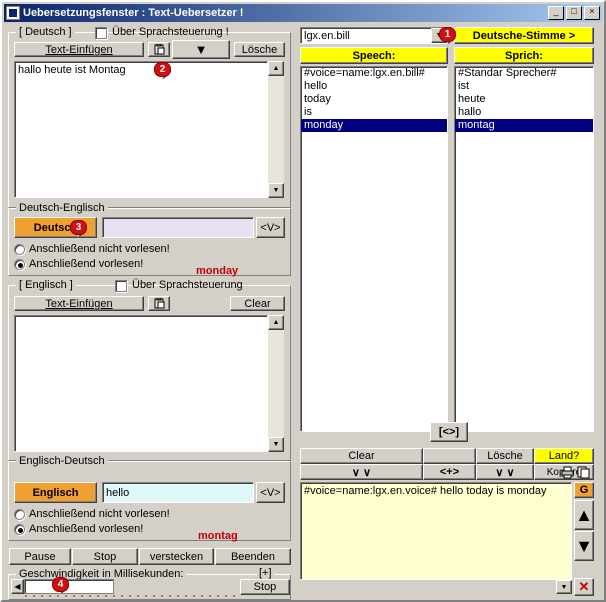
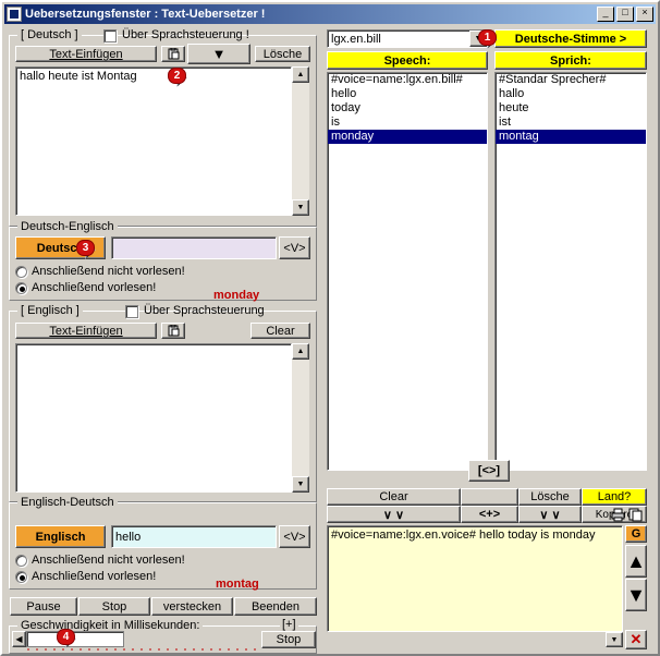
  Uebersetzungsfenster : Text-Uebersetzer !
  _
  □
  ×
  [ Deutsch ]
  Über Sprachsteuerung !
  Text-Einfügen
  ▼
  Lösche
  hallo heute ist Montag
  Deutsch-Englisch
  Deutsc
  <V>
  Anschließend nicht vorlesen!
  Anschließend vorlesen!
  monday
  [ Englisch ]
  Über Sprachsteuerung
  Text-Einfügen
  Clear
  Englisch-Deutsch
  Englisch
  hello
  <V>
  Anschließend nicht vorlesen!
  Anschließend vorlesen!
  montag
  Pause
  Stop
  verstecken
  Beenden
  Geschwindigkeit in Millisekunden:
  [+]
  ◀
  Stop
  lgx.en.bill
  Deutsche-Stimme >
  Speech:
  Sprich:
  #voice=name:lgx.en.bill#
  hello
  today
  is
  monday
  #Standar Sprecher#
- ist
+ hallo
  heute
- hallo
+ ist
  montag
  [<>]
  Clear
  Lösche
  Land?
  ∨ ∨
  <+>
  ∨ ∨
  #voice=name:lgx.en.voice# hello today is monday
  G
  ▲
  ▼
  ✕
  1
  2
  3
  4
